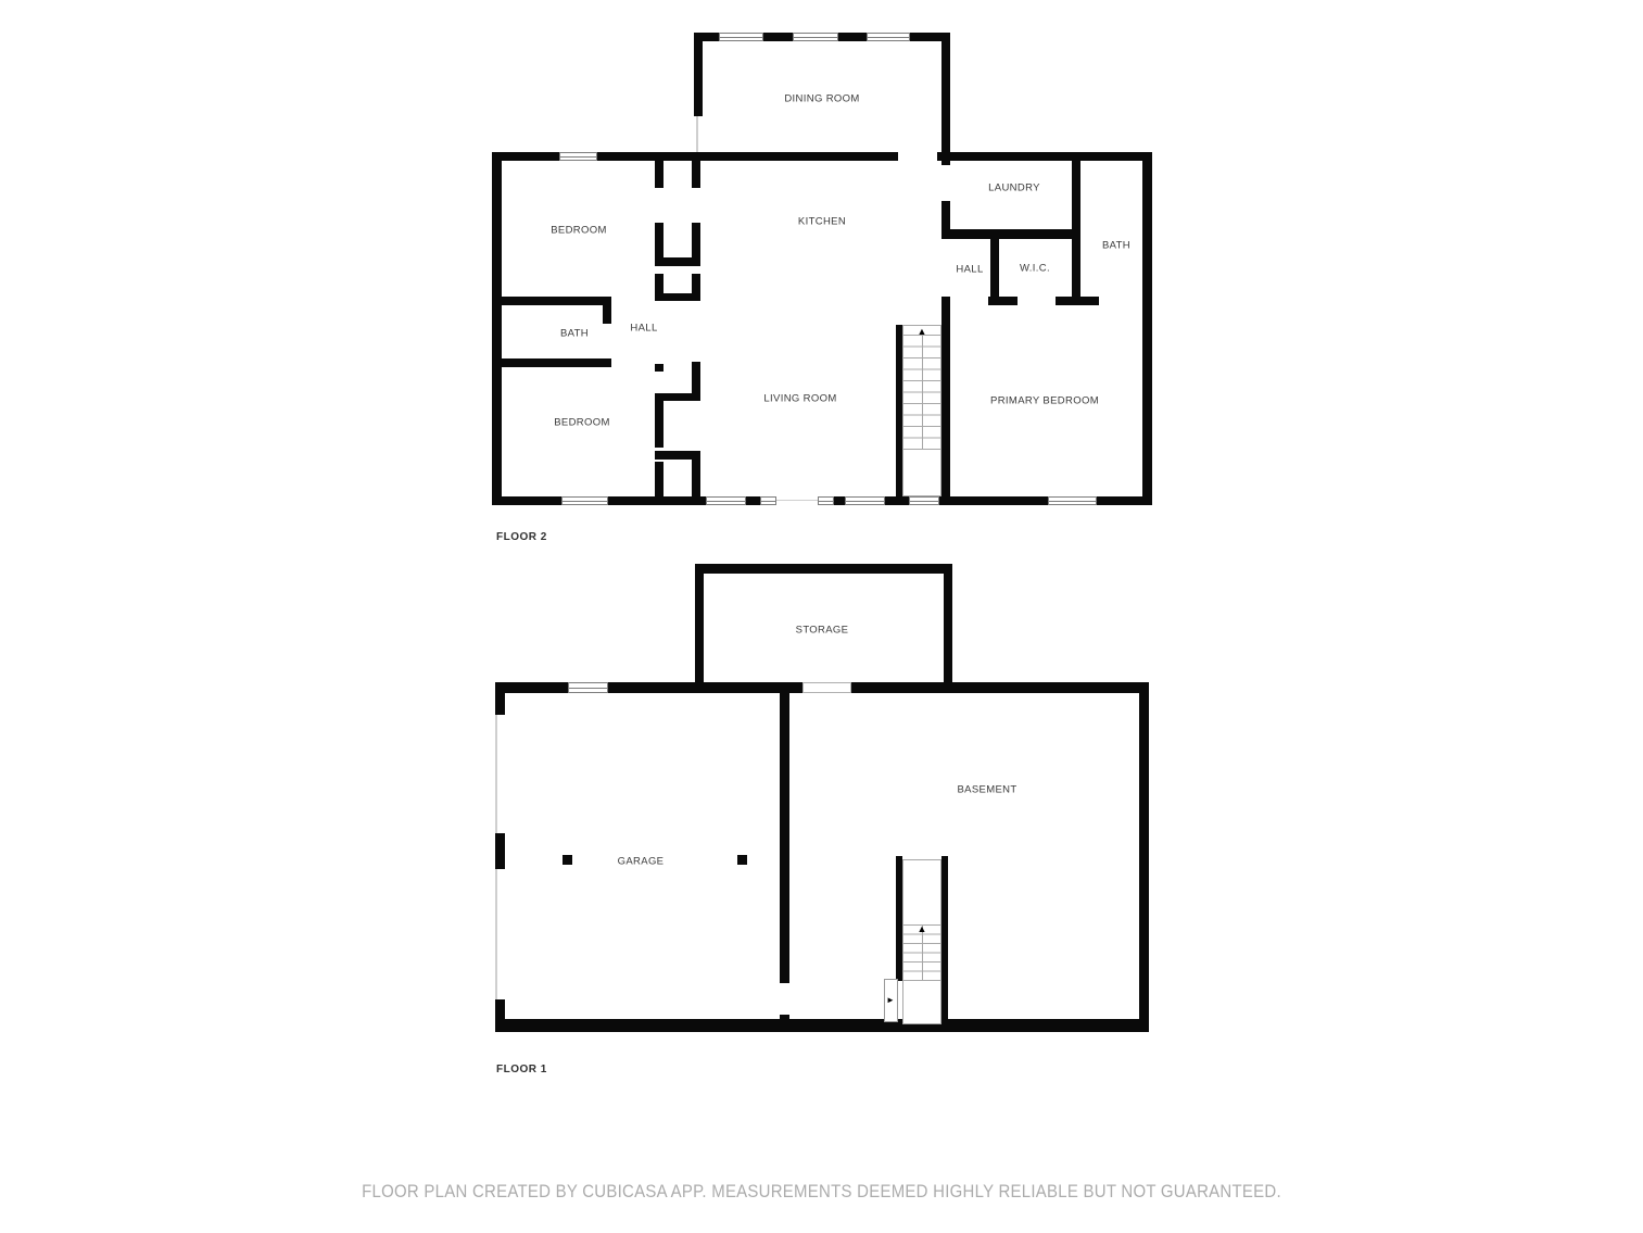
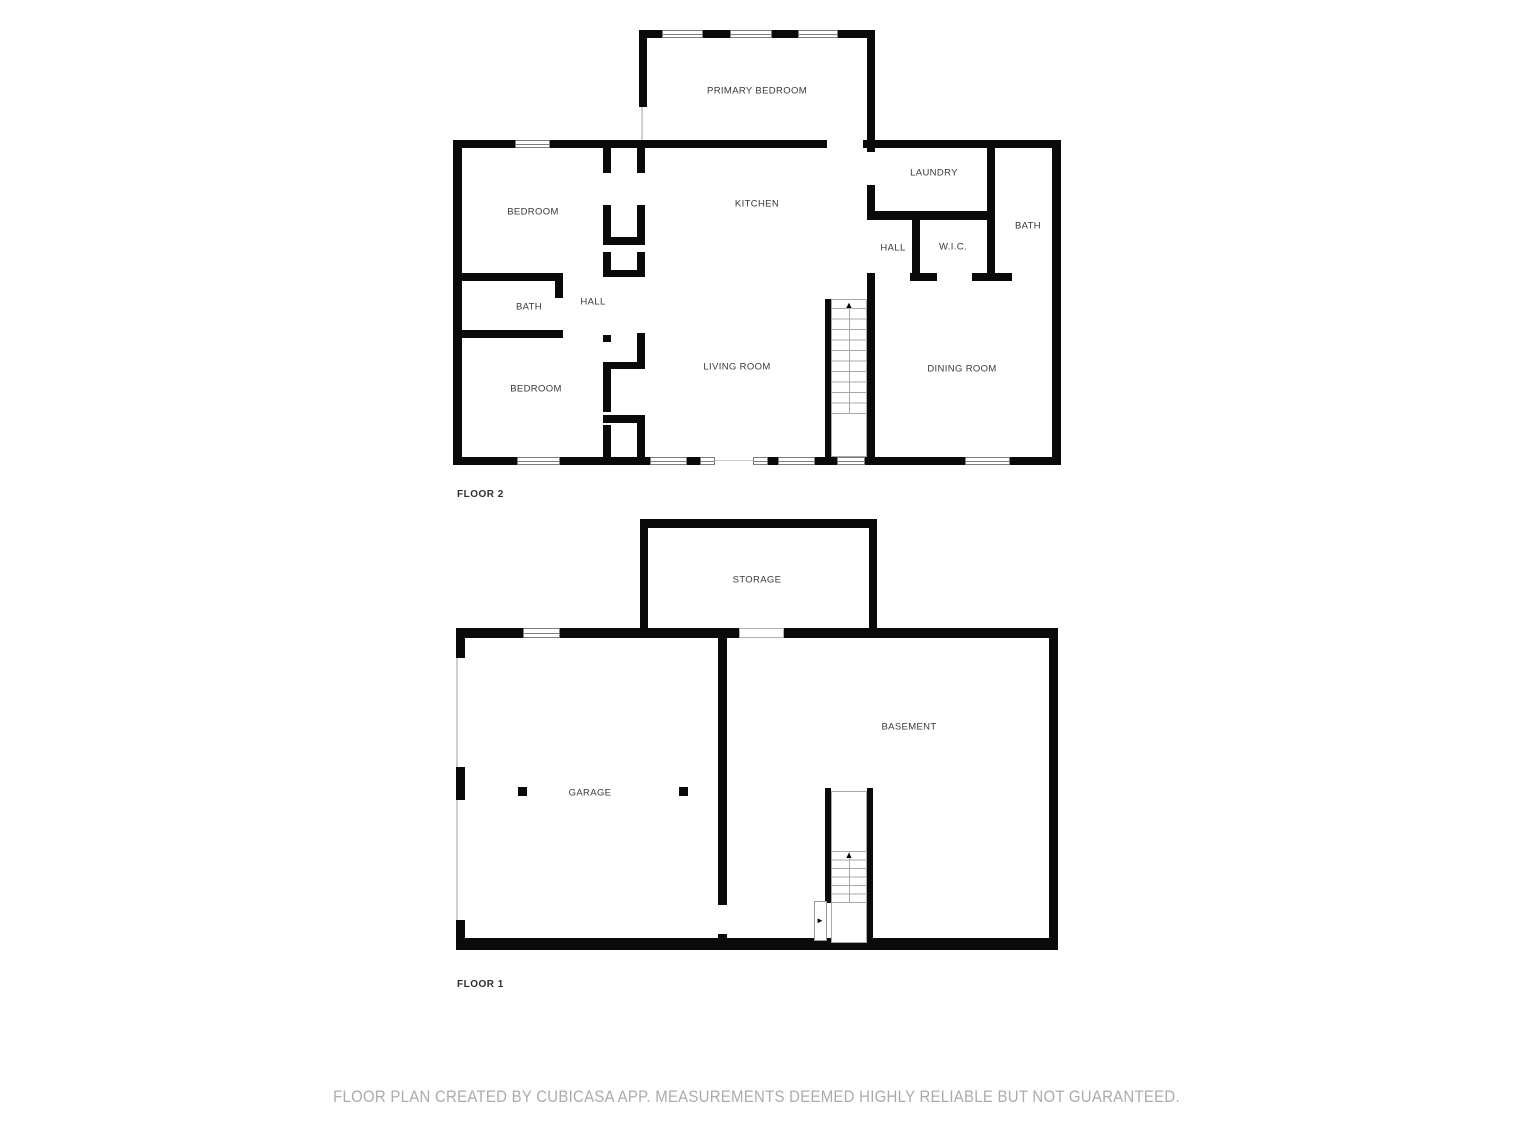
  ▲
- DINING ROOM
+ PRIMARY BEDROOM
  BEDROOM
  KITCHEN
  LAUNDRY
  HALL
  W.I.C.
  BATH
  BATH
  HALL
  BEDROOM
  LIVING ROOM
- PRIMARY BEDROOM
+ DINING ROOM
  FLOOR 2
  ▲
  ►
  STORAGE
  GARAGE
  BASEMENT
  FLOOR 1
  FLOOR PLAN CREATED BY CUBICASA APP. MEASUREMENTS DEEMED HIGHLY RELIABLE BUT NOT GUARANTEED.
